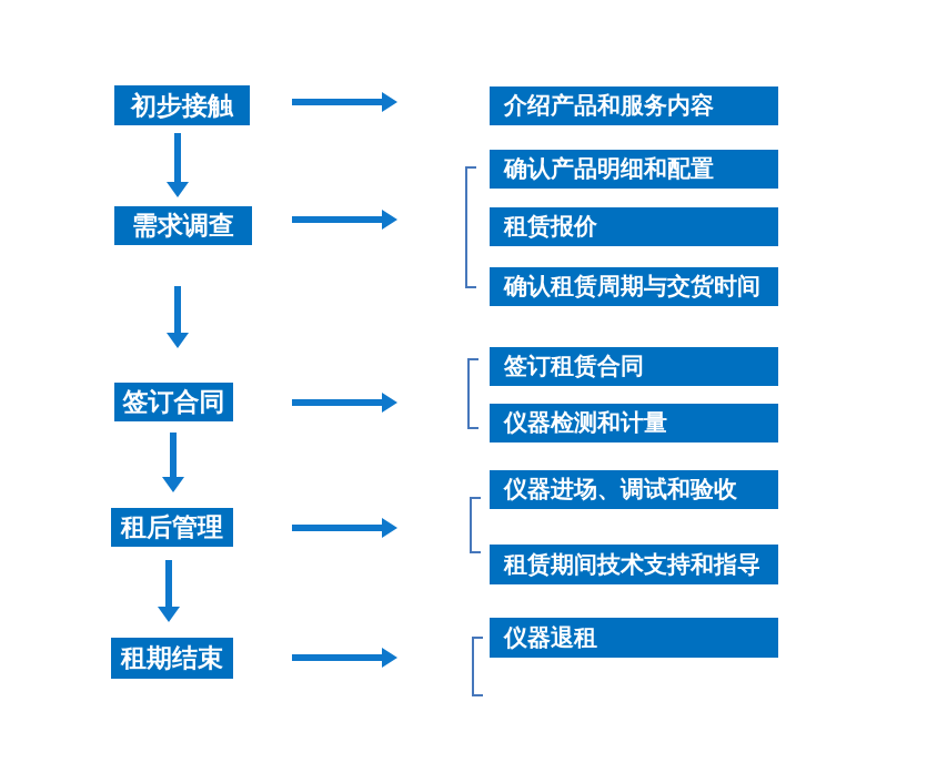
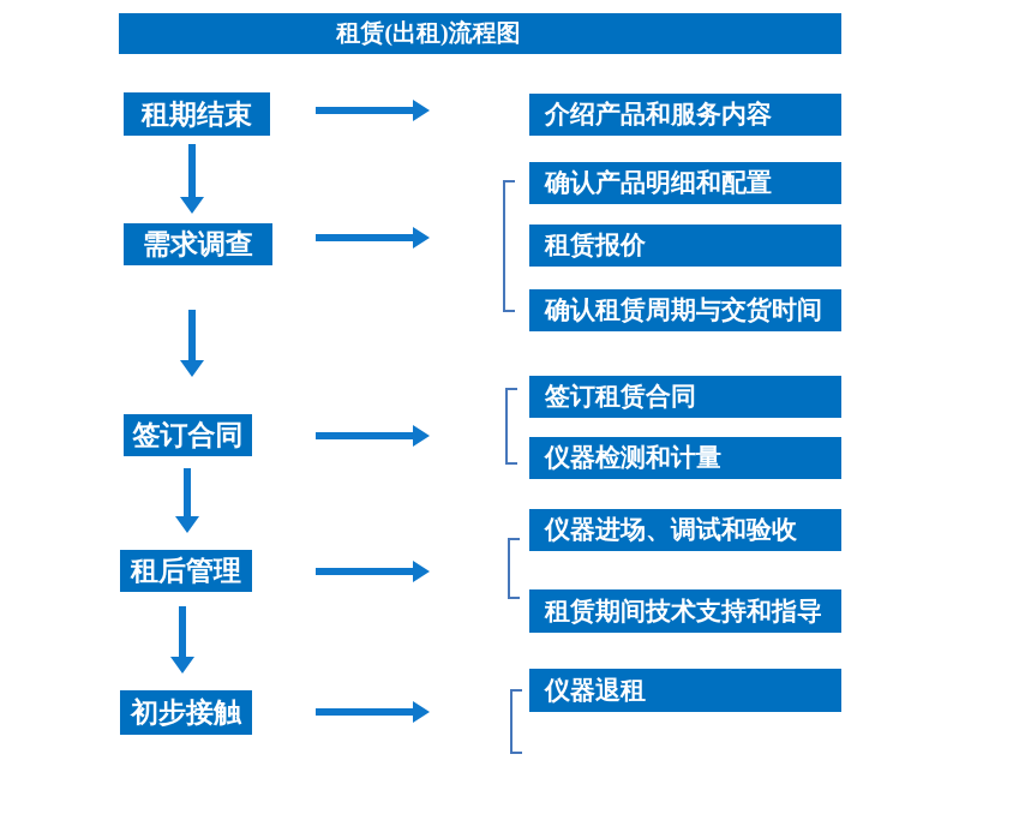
+ 租赁(出租)流程图
- 初步接触
+ 租期结束
  需求调查
  签订合同
  租后管理
- 租期结束
+ 初步接触
  介绍产品和服务内容
  确认产品明细和配置
  租赁报价
  确认租赁周期与交货时间
  签订租赁合同
  仪器检测和计量
  仪器进场、调试和验收
  租赁期间技术支持和指导
  仪器退租
